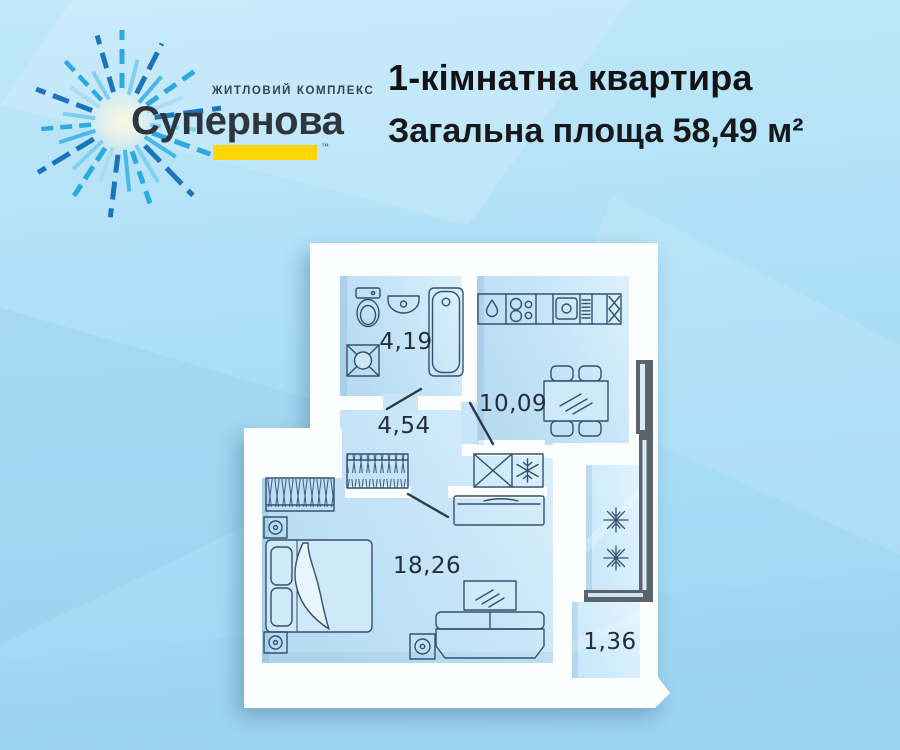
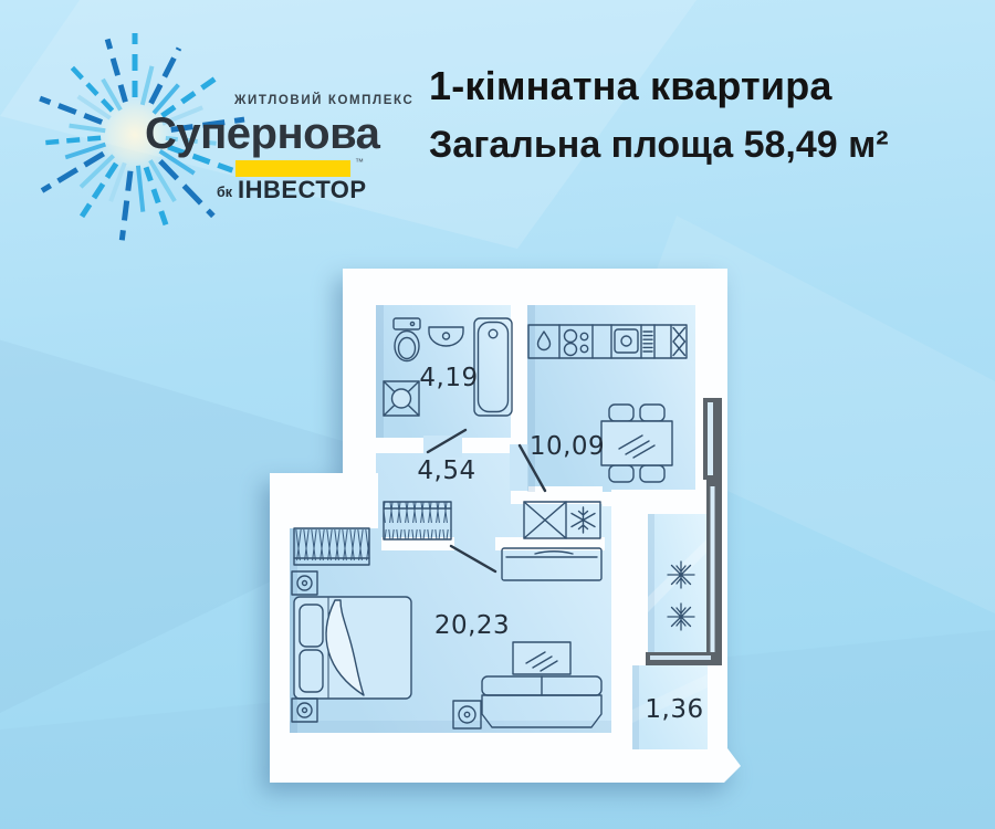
  ЖИТЛОВИЙ КОМПЛЕКС
  Супернова
  ™
+ бк
+ ІНВЕСТОР
  1-кімнатна квартира
  Загальна площа 58,49 м²
  4,19
  4,54
  10,09
- 18,26
+ 20,23
  1,36
